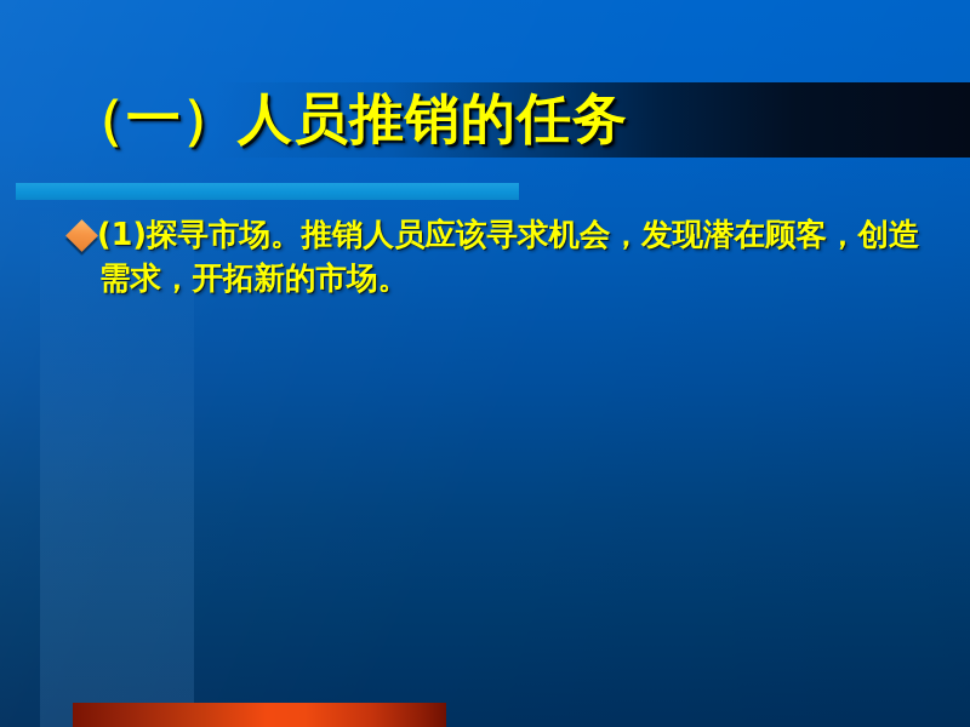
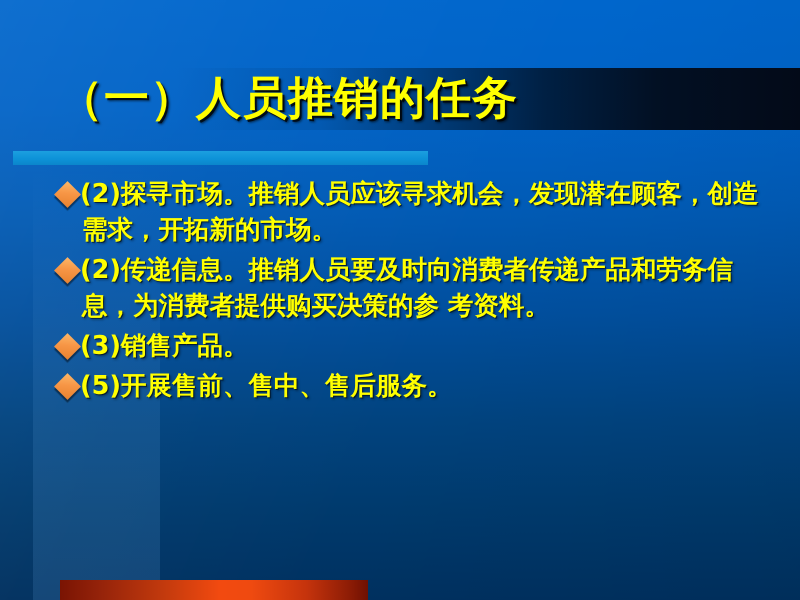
  （一）人员推销的任务
- (1)探寻市场。推销人员应该寻求机会，发现潜在顾客，创造需求，开拓新的市场。
+ (2)探寻市场。推销人员应该寻求机会，发现潜在顾客，创造需求，开拓新的市场。
+ (2)传递信息。推销人员要及时向消费者传递产品和劳务信息，为消费者提供购买决策的参 考资料。
+ (3)销售产品。
+ (5)开展售前、售中、售后服务。
